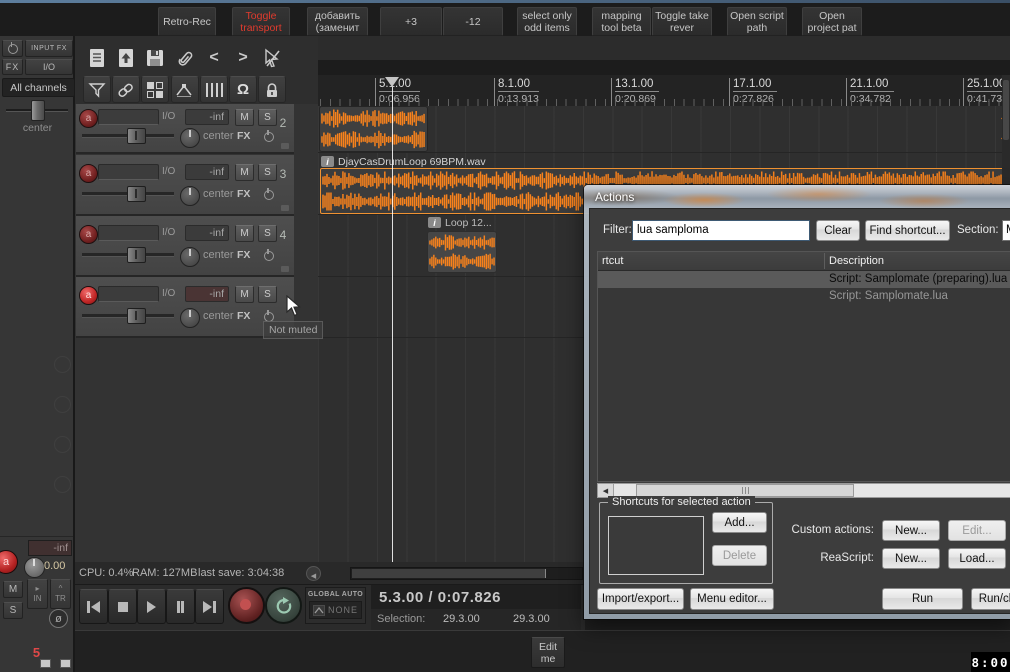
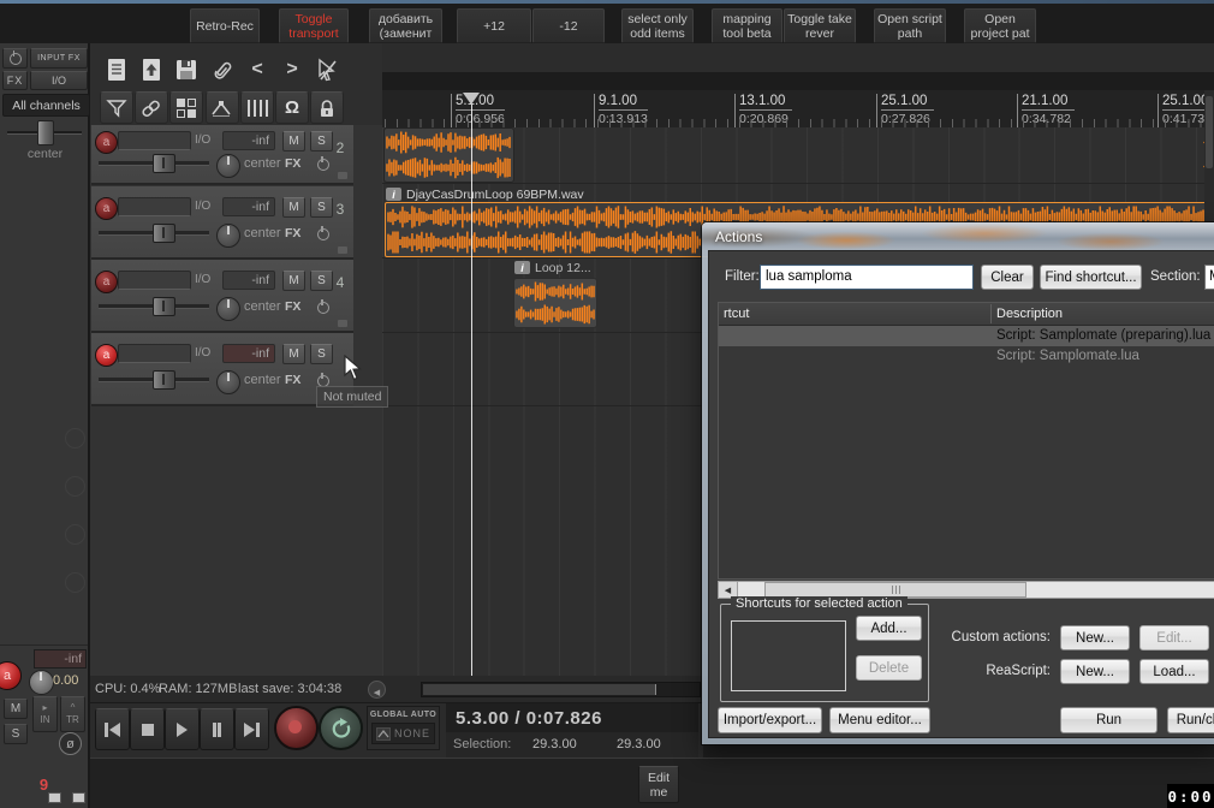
  Retro-Rec
  Toggle transport
  добавить (заменит
- +3
+ +12
  -12
  select only odd items
  mapping tool beta
  Toggle take rever
  Open script path
  Open project pat
  FX
  I/O
  All channels
  center
  -inf
  a
  0.00
  M
  S
  ▸
  IN
  ^
  TR
  ø
- 5
+ 9
  <
  >
  Ω
  5.1.00
- 8.1.00
+ 9.1.00
  13.1.00
- 17.1.00
+ 25.1.00
  21.1.00
  25.1.0
  a
  I/O
  -inf
  M
  S
  center
  FX
  2
  a
  I/O
  -inf
  M
  S
  center
  FX
  3
  a
  I/O
  -inf
  M
  S
  center
  FX
  4
  a
  I/O
  -inf
  M
  S
  center
  FX
  i
  DjayCasDrumLoop 69BPM.wav
  i
  Loop 12...
  CPU: 0.4%
  RAM: 127MB
  last save: 3:04:38
  NONE
  5.3.00 / 0:07.826
  Selection:
  29.3.00
  29.3.00
  Edit me
- 8:00
+ 0:00
  Actions
  Filter:
  lua samploma
  Clear
  Find shortcut...
  Section:
  rtcut
  Description
  Script: Samplomate (preparing).lua
  Script: Samplomate.lua
  Shortcuts for selected action
  Add...
  Delete
  Custom actions:
  New...
  Edit...
  ReaScript:
  New...
  Load...
  Import/export...
  Menu editor...
  Run
  Run/c
  Not muted
